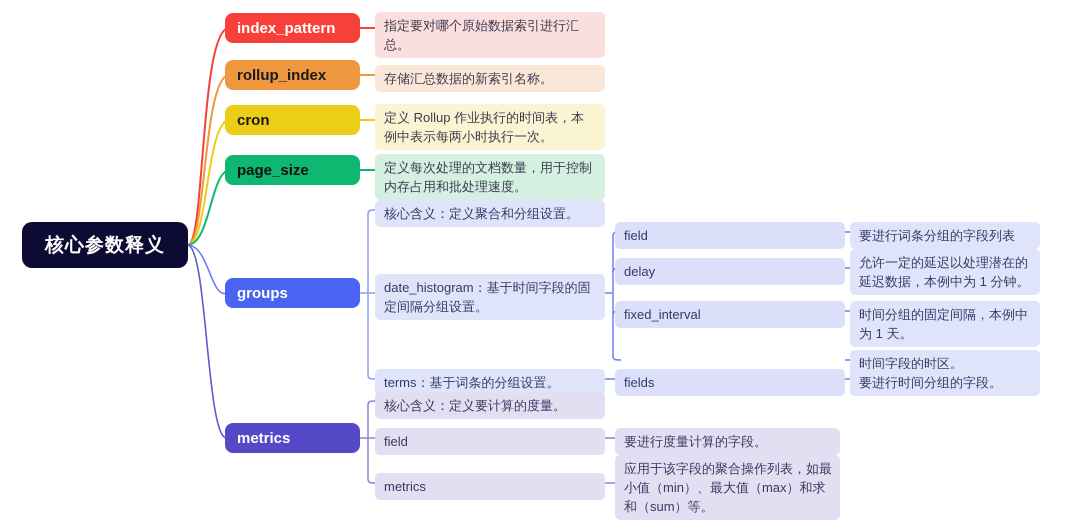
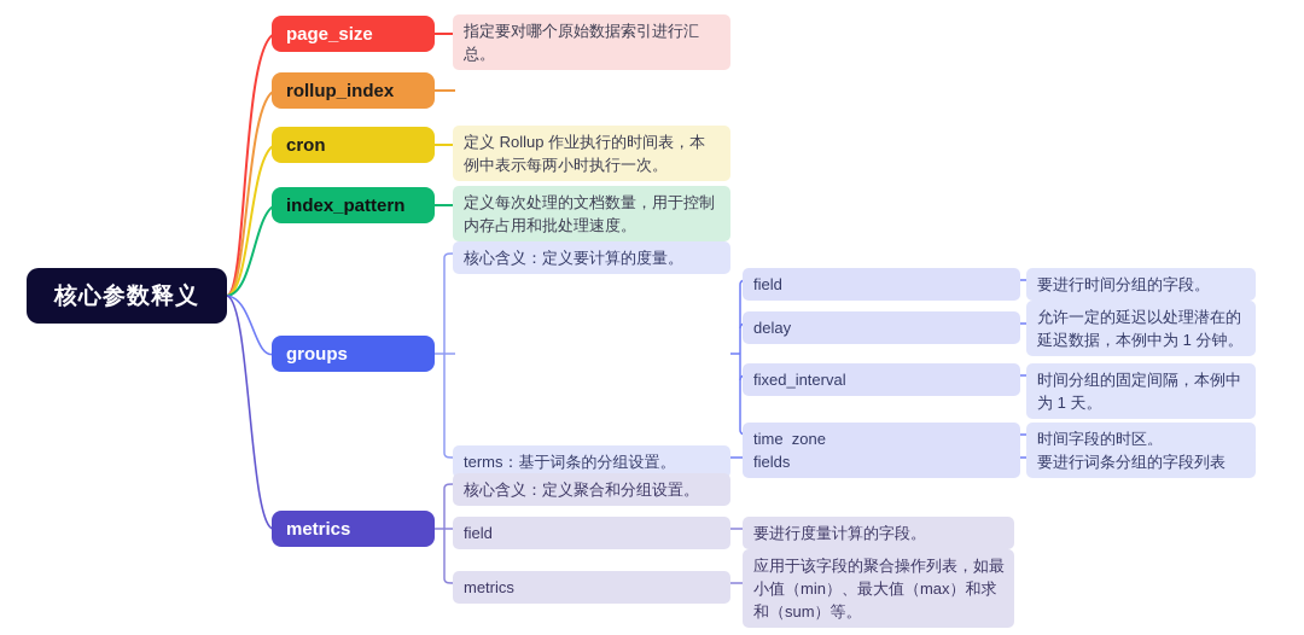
  核心参数释义
- index_pattern
+ page_size
  rollup_index
  cron
- page_size
+ index_pattern
  groups
  metrics
  指定要对哪个原始数据索引进行汇总。
- 存储汇总数据的新索引名称。
  定义 Rollup 作业执行的时间表，本例中表示每两小时执行一次。
  定义每次处理的文档数量，用于控制内存占用和批处理速度。
- 核心含义：定义聚合和分组设置。
+ 核心含义：定义要计算的度量。
- date_histogram：基于时间字段的固定间隔分组设置。
  terms：基于词条的分组设置。
  field
  delay
  fixed_interval
+ time_zone
  fields
- 要进行词条分组的字段列表
+ 要进行时间分组的字段。
  允许一定的延迟以处理潜在的延迟数据，本例中为 1 分钟。
  时间分组的固定间隔，本例中为 1 天。
  时间字段的时区。
- 要进行时间分组的字段。
+ 要进行词条分组的字段列表
- 核心含义：定义要计算的度量。
+ 核心含义：定义聚合和分组设置。
  field
  metrics
  要进行度量计算的字段。
  应用于该字段的聚合操作列表，如最小值（min）、最大值（max）和求和（sum）等。
